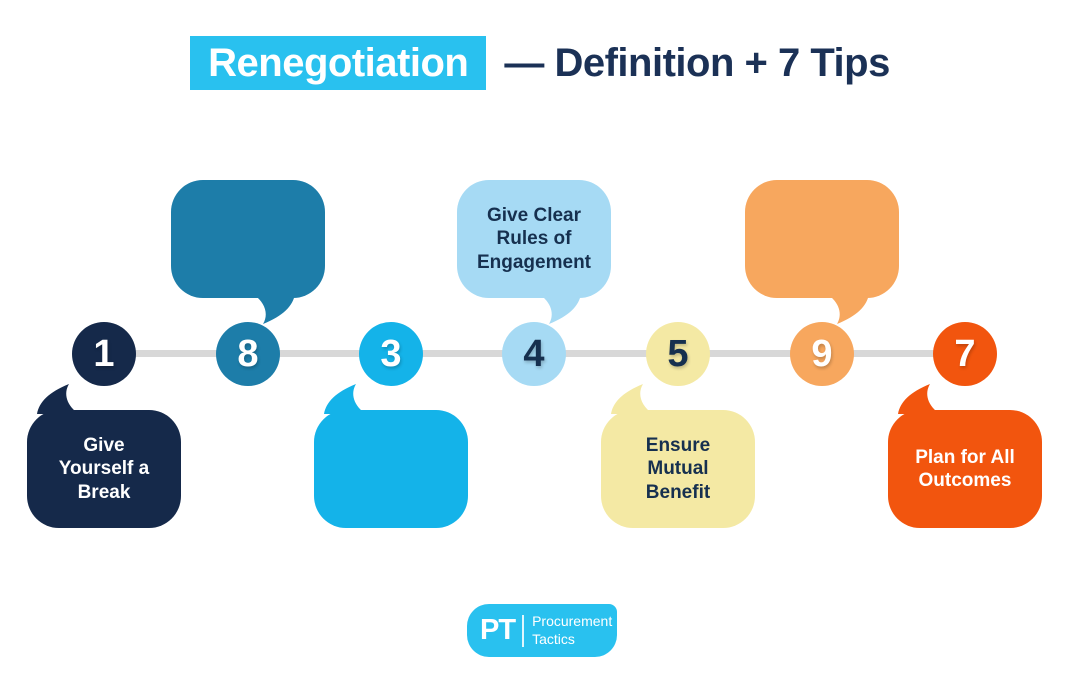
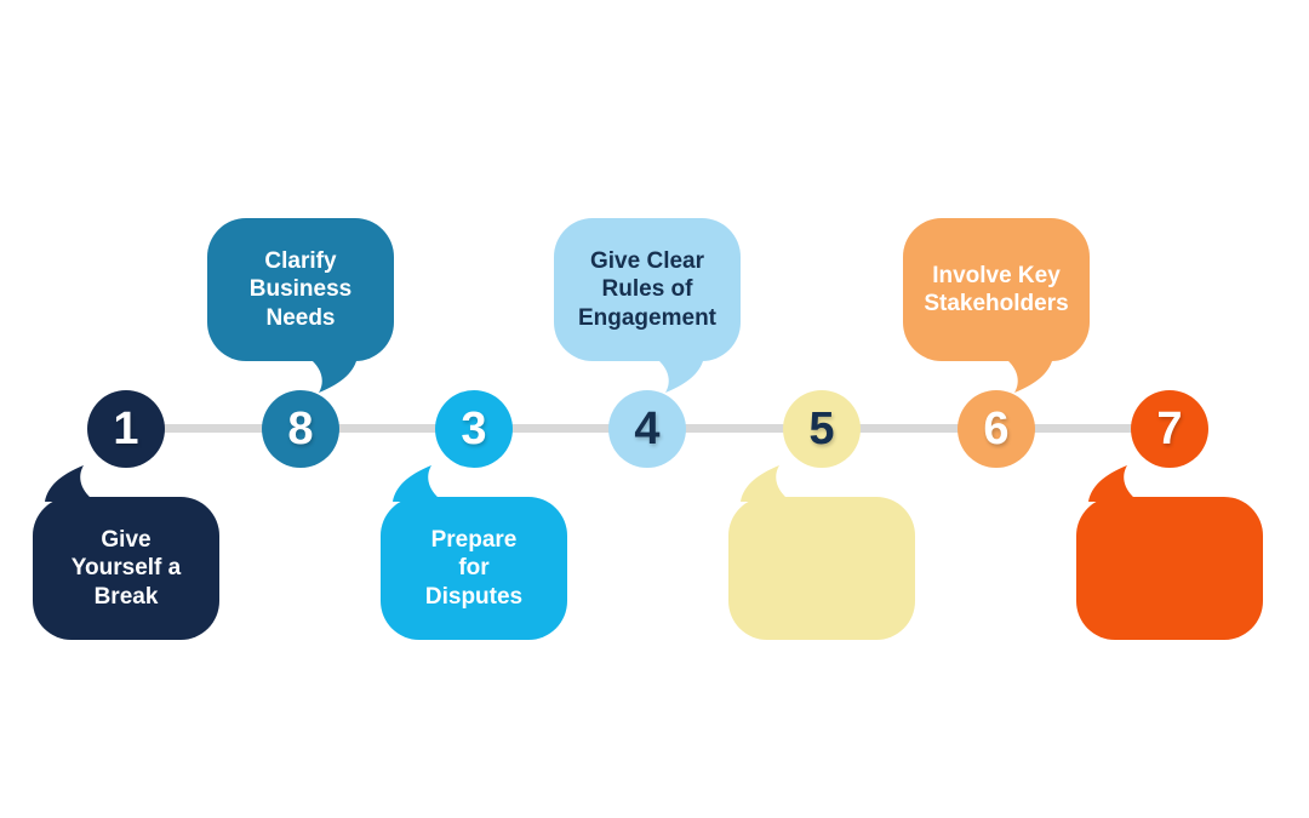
- Renegotiation
- — Definition + 7 Tips
  1
  Give
  Yourself a
  Break
  8
+ Clarify
+ Business
+ Needs
  3
+ Prepare
+ for
+ Disputes
  4
  Give Clear
  Rules of
  Engagement
  5
- Ensure
- Mutual
- Benefit
- 9
+ 6
+ Involve Key
+ Stakeholders
  7
- Plan for All
- Outcomes
- PT
- Procurement
- Tactics
